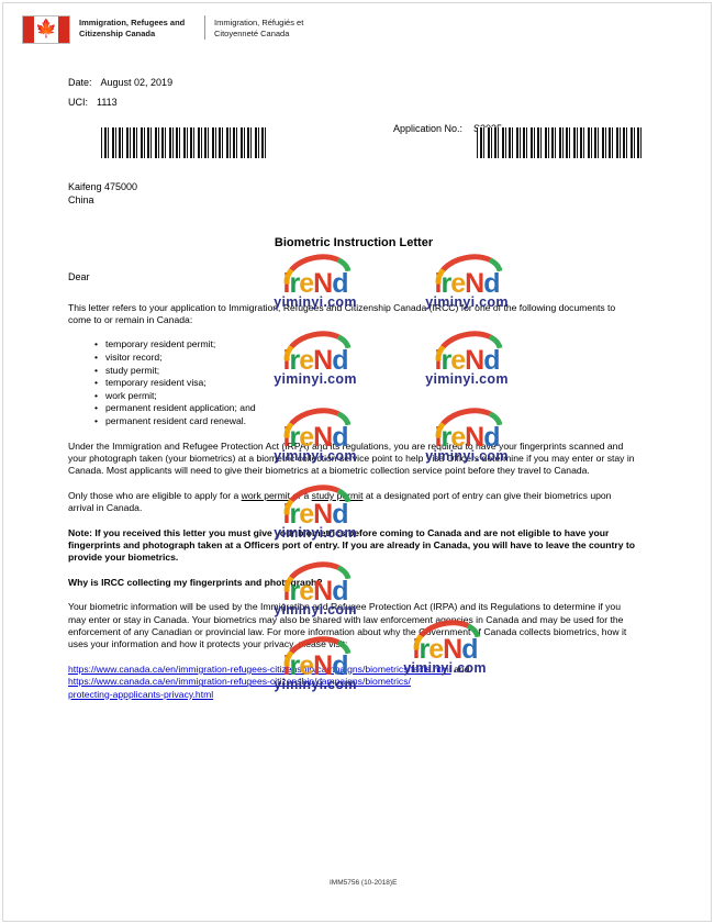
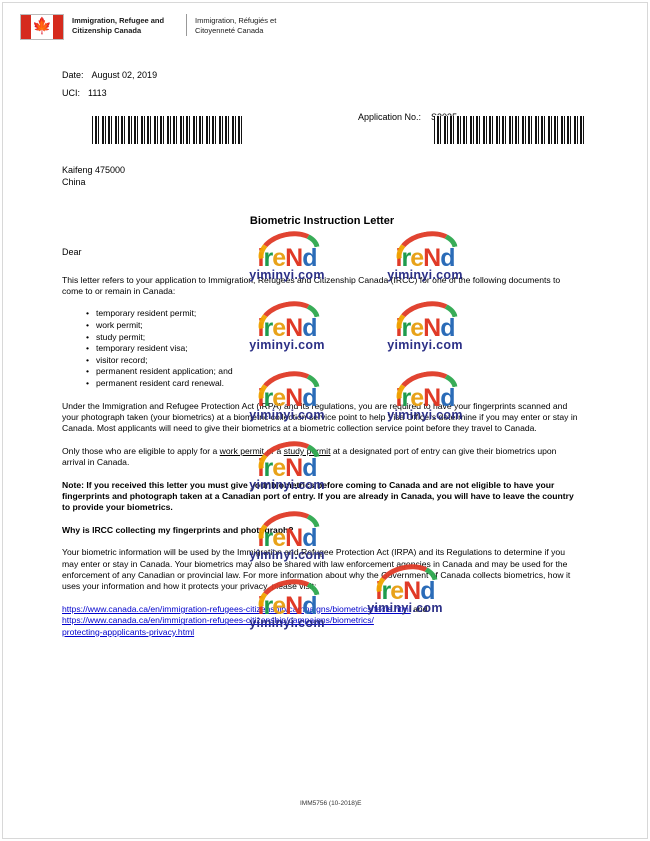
  🍁
- Immigration, Refugees and Citizenship Canada
+ Immigration, Refugee and Citizenship Canada
  Immigration, Réfugiés et Citoyenneté Canada
  Date: August 02, 2019
  UCI: 1113
  Application No.:
  Kaifeng 475000
  China
  Biometric Instruction Letter
  Dear
  This letter refers to your application to Immigration, Refugees and Citizenship Canada (IRCC) for one of the following documents to come to or remain in Canada:
  temporary resident permit;
- visitor record;
+ work permit;
  study permit;
  temporary resident visa;
- work permit;
+ visitor record;
  permanent resident application; and
  permanent resident card renewal.
  Under the Immigration and Refugee Protection Act (IRPA) and its regulations, you are required to have your fingerprints scanned and your photograph taken (your biometrics) at a biometric collection service point to help Visa Officers determine if you may enter or stay in Canada. Most applicants will need to give their biometrics at a biometric collection service point before they travel to Canada.
  Only those who are eligible to apply for a work permit or a study permit at a designated port of entry can give their biometrics upon arrival in Canada.
- Note: If you received this letter you must give your biometrics before coming to Canada and are not eligible to have your fingerprints and photograph taken at a Officers port of entry. If you are already in Canada, you will have to leave the country to provide your biometrics.
+ Note: If you received this letter you must give your biometrics before coming to Canada and are not eligible to have your fingerprints and photograph taken at a Canadian port of entry. If you are already in Canada, you will have to leave the country to provide your biometrics.
  Why is IRCC collecting my fingerprints and photograph?
  Your biometric information will be used by the Immigration and Refugee Protection Act (IRPA) and its Regulations to determine if you may enter or stay in Canada. Your biometrics may also be shared with law enforcement agencies in Canada and may be used for the enforcement of any Canadian or provincial law. For more information about why the Government of Canada collects biometrics, how it uses your information and how it protects your privacy, please visit:
  https://www.canada.ca/en/immigration-refugees-citizenship/campaigns/biometrics/facts.html and
  https://www.canada.ca/en/immigration-refugees-citizenship/campaigns/biometrics/
  protecting-appplicants-privacy.html
  ireNd
  yiminyi.com
  ireNd
  yiminyi.com
  ireNd
  yiminyi.com
  ireNd
  yiminyi.com
  ireNd
  yiminyi.com
  ireNd
  yiminyi.com
  ireNd
  yiminyi.com
  ireNd
  yiminyi.com
  ireNd
  yiminyi.com
  ireNd
  yiminyi.com
